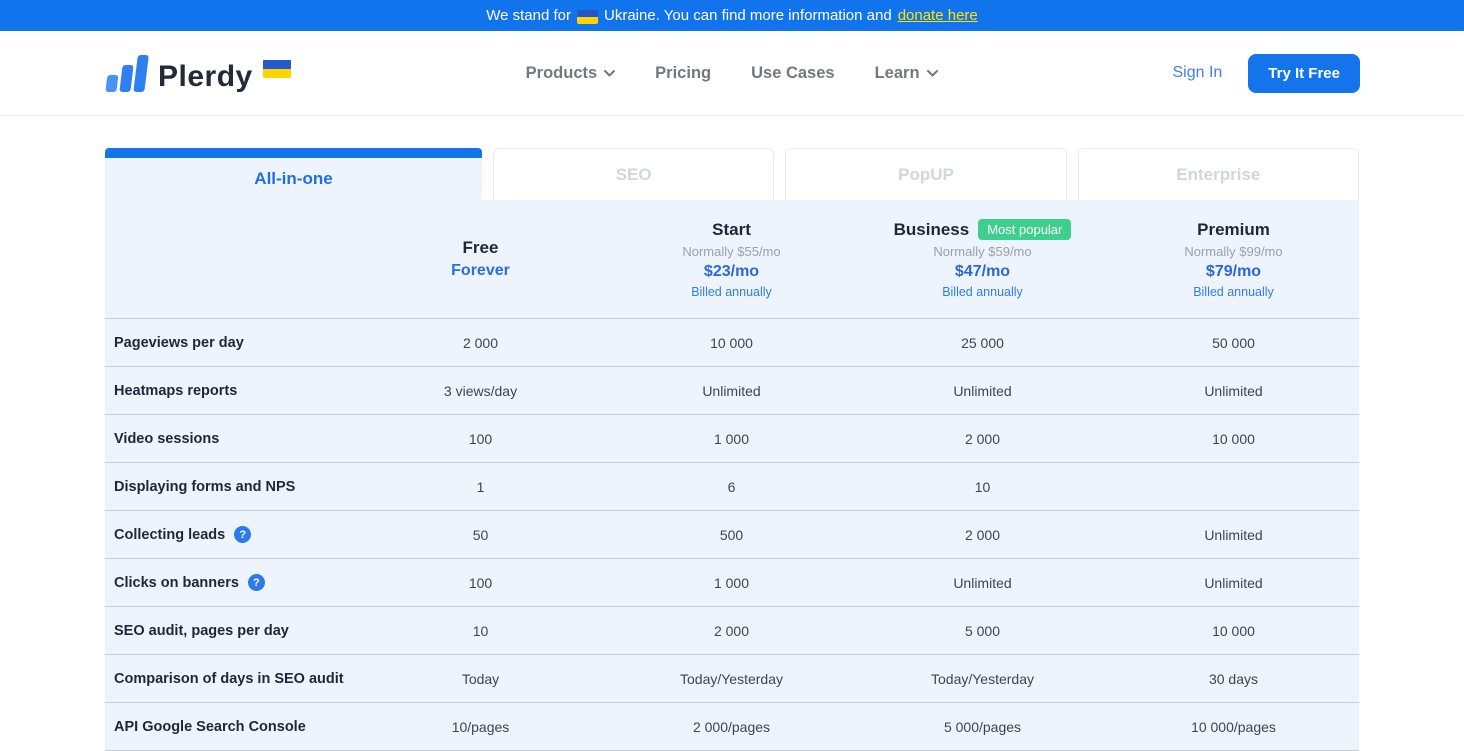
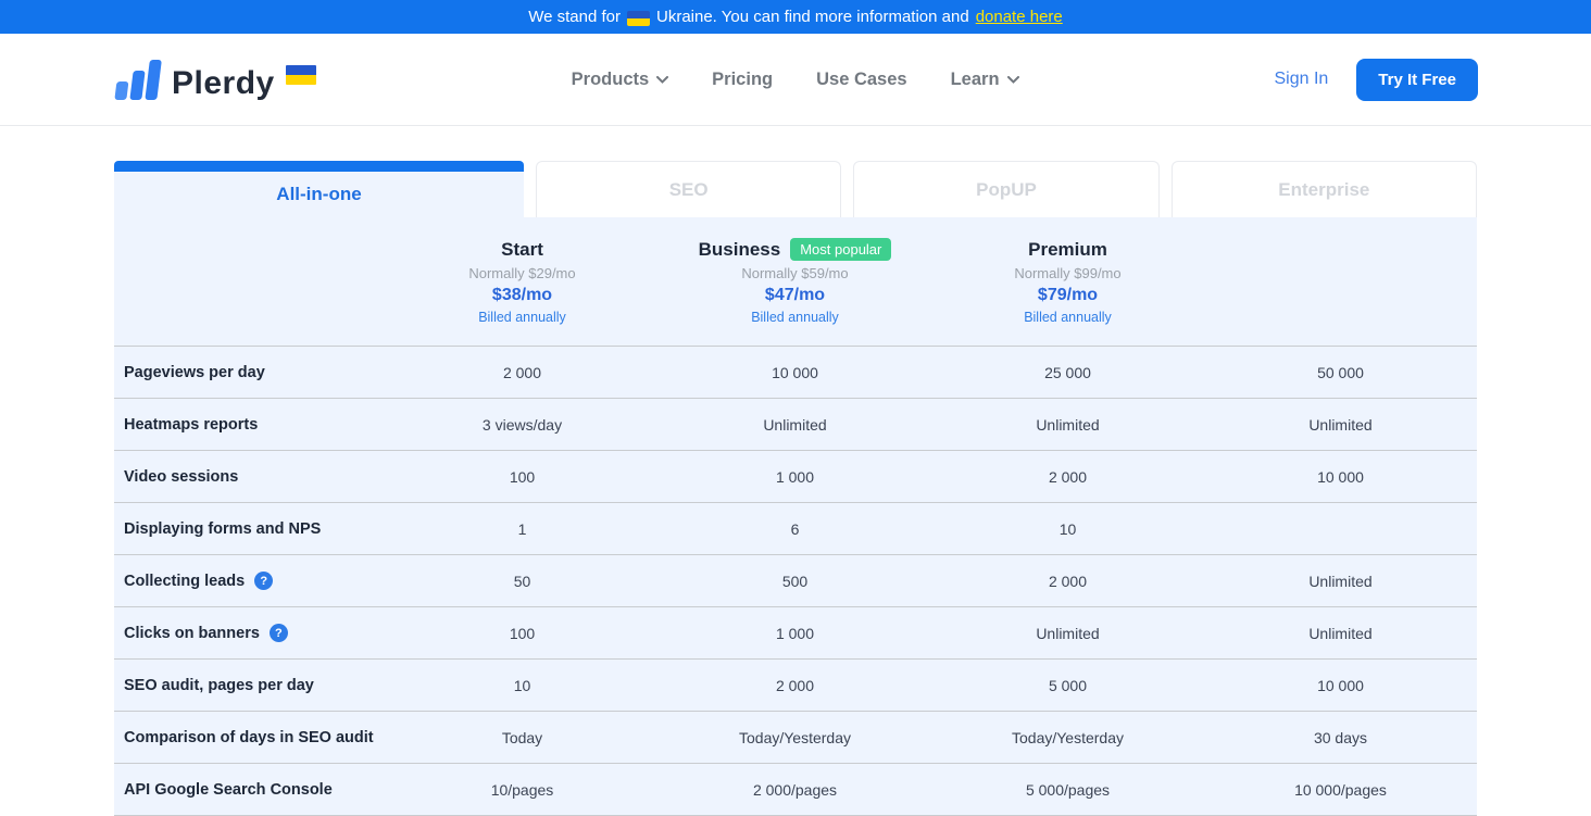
  We stand for
  Ukraine. You can find more information and
  donate here
  Plerdy
  Products
  Pricing
  Use Cases
  Learn
  Sign In
  Try It Free
  All-in-one
  SEO
  PopUP
  Enterprise
- Free
- Forever
  Start
- Normally $55/mo
+ Normally $29/mo
- $23/mo
+ $38/mo
  Billed annually
  Business
  Most popular
  Normally $59/mo
  $47/mo
  Billed annually
  Premium
  Normally $99/mo
  $79/mo
  Billed annually
  Pageviews per day
  2 000
  10 000
  25 000
  50 000
  Heatmaps reports
  3 views/day
  Unlimited
  Unlimited
  Unlimited
  Video sessions
  100
  1 000
  2 000
  10 000
  Displaying forms and NPS
  1
  6
  10
  Collecting leads
  ?
  50
  500
  2 000
  Unlimited
  Clicks on banners
  ?
  100
  1 000
  Unlimited
  Unlimited
  SEO audit, pages per day
  10
  2 000
  5 000
  10 000
  Comparison of days in SEO audit
  Today
  Today/Yesterday
  Today/Yesterday
  30 days
  API Google Search Console
  10/pages
  2 000/pages
  5 000/pages
  10 000/pages
